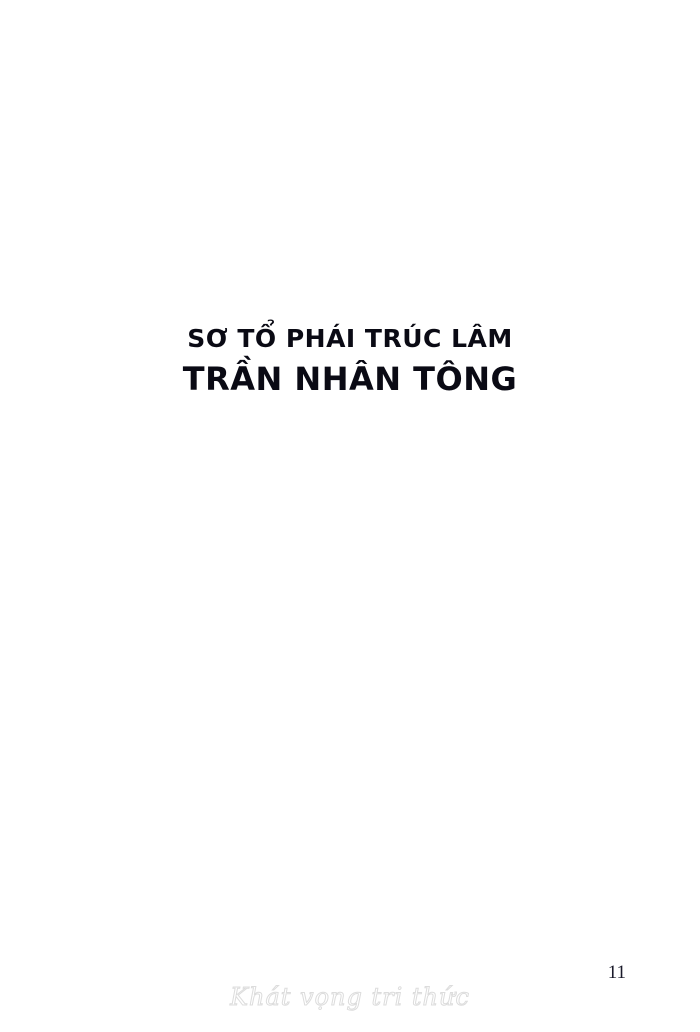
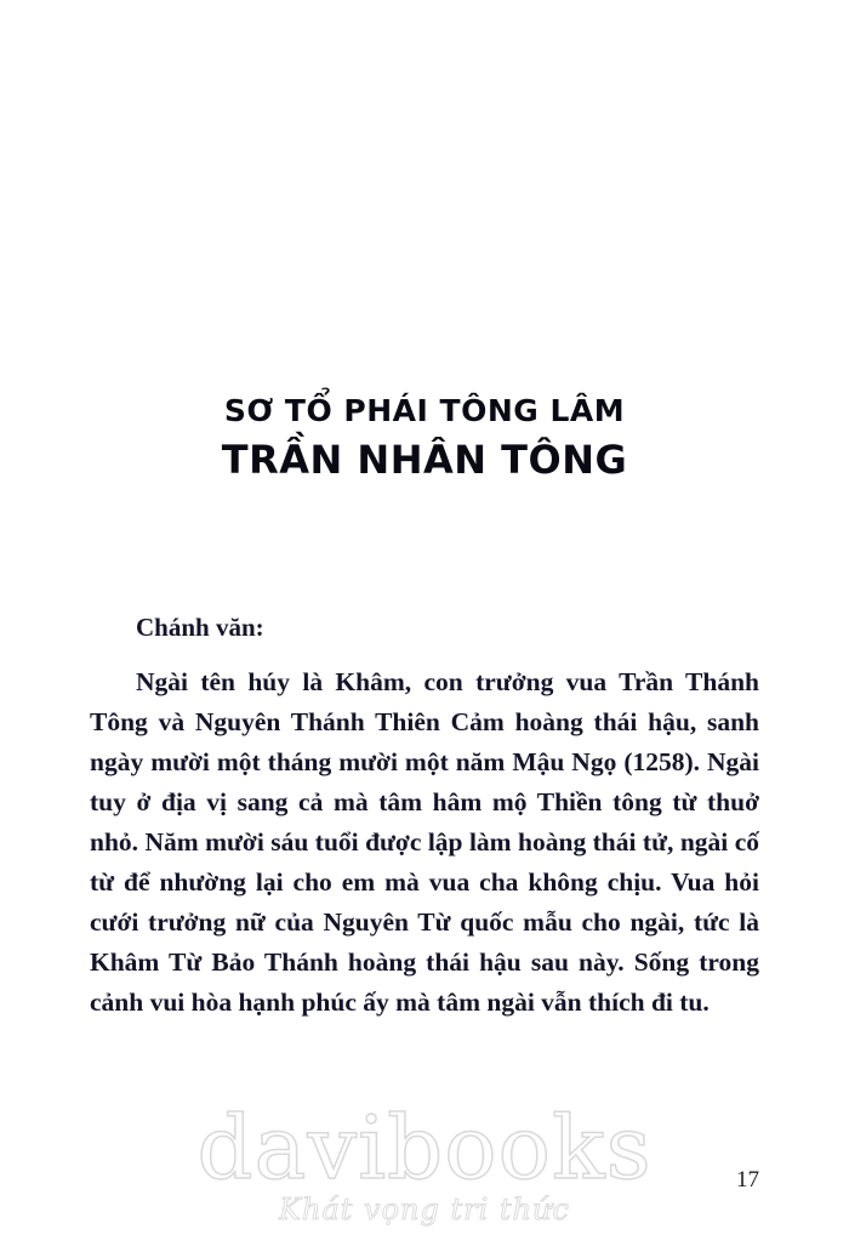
- SƠ TỔ PHÁI TRÚC LÂM
+ SƠ TỔ PHÁI TÔNG LÂM
  TRẦN NHÂN TÔNG
+ Chánh văn:
+ Ngài tên húy là Khâm, con trưởng vua Trần Thánh Tông và Nguyên Thánh Thiên Cảm hoàng thái hậu, sanh ngày mười một tháng mười một năm Mậu Ngọ (1258). Ngài tuy ở địa vị sang cả mà tâm hâm mộ Thiền tông từ thuở nhỏ. Năm mười sáu tuổi được lập làm hoàng thái tử, ngài cố từ để nhường lại cho em mà vua cha không chịu. Vua hỏi cưới trưởng nữ của Nguyên Từ quốc mẫu cho ngài, tức là Khâm Từ Bảo Thánh hoàng thái hậu sau này. Sống trong cảnh vui hòa hạnh phúc ấy mà tâm ngài vẫn thích đi tu.
- 11
+ 17
+ davibooks
  Khát vọng tri thức
